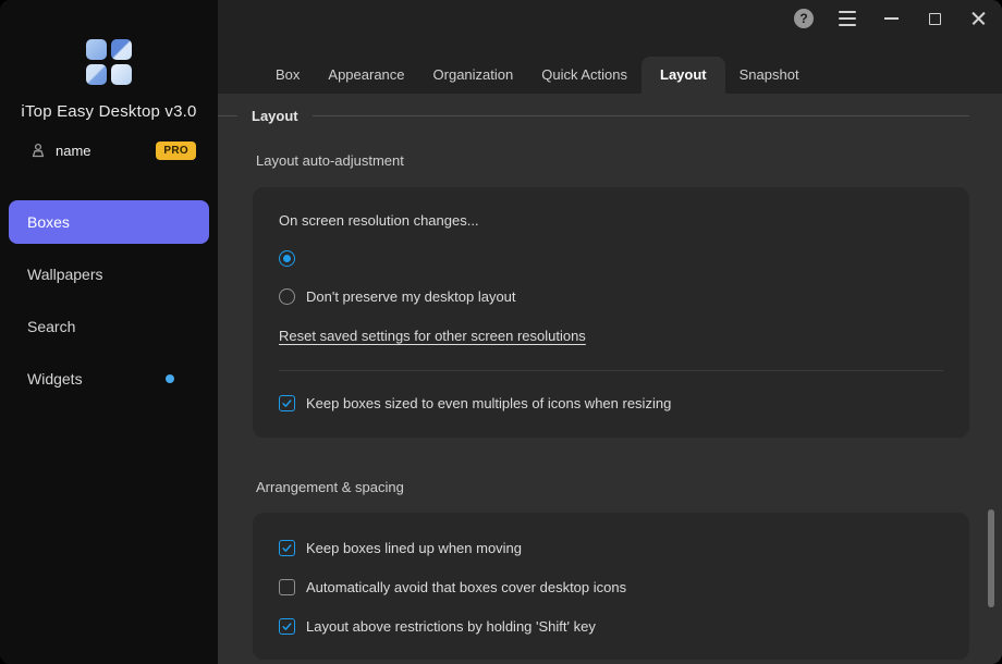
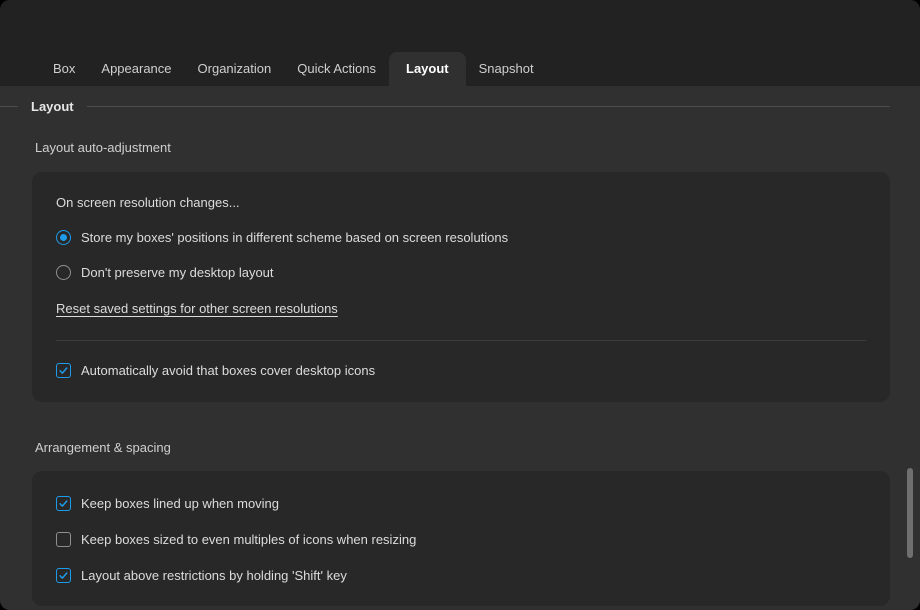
- iTop Easy Desktop v3.0
- name
- PRO
- Boxes
- Wallpapers
- Search
- Widgets
- ?
  Box
  Appearance
  Organization
  Quick Actions
  Layout
  Snapshot
  Layout
  Layout auto-adjustment
  On screen resolution changes...
+ Store my boxes' positions in different scheme based on screen resolutions
  Don't preserve my desktop layout
  Reset saved settings for other screen resolutions
- Keep boxes sized to even multiples of icons when resizing
+ Automatically avoid that boxes cover desktop icons
  Arrangement & spacing
  Keep boxes lined up when moving
- Automatically avoid that boxes cover desktop icons
+ Keep boxes sized to even multiples of icons when resizing
  Layout above restrictions by holding 'Shift' key
